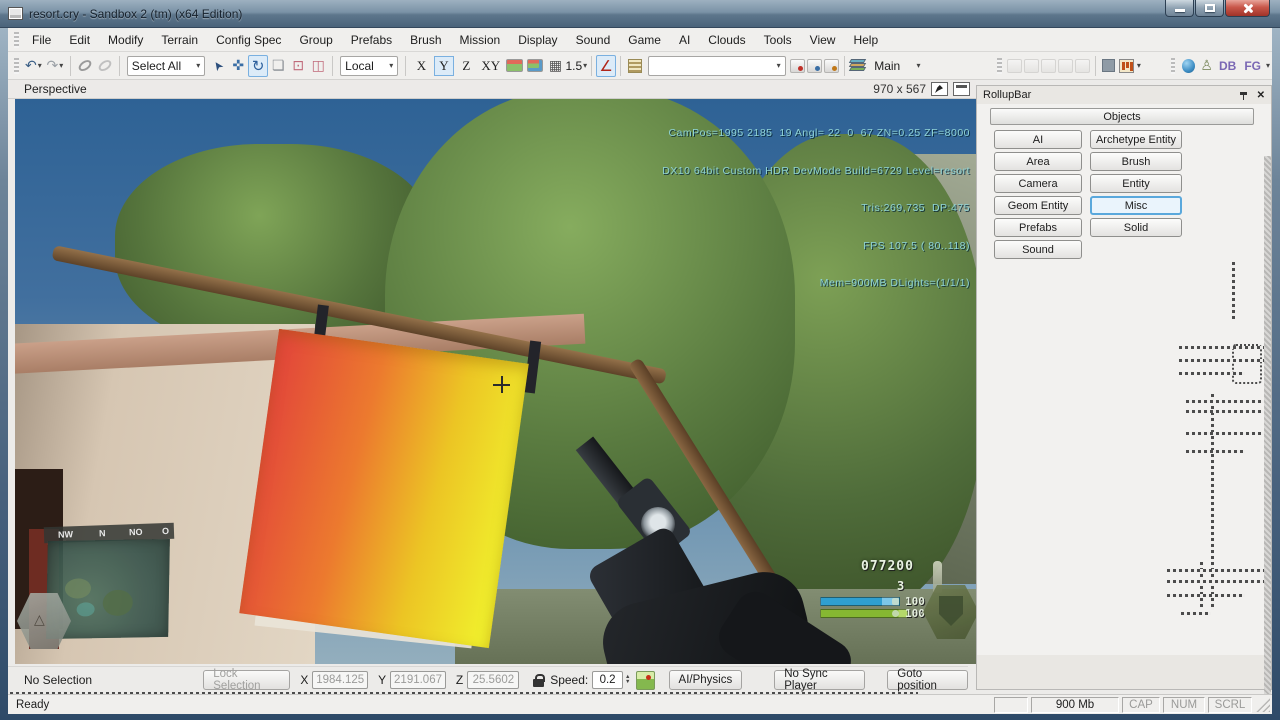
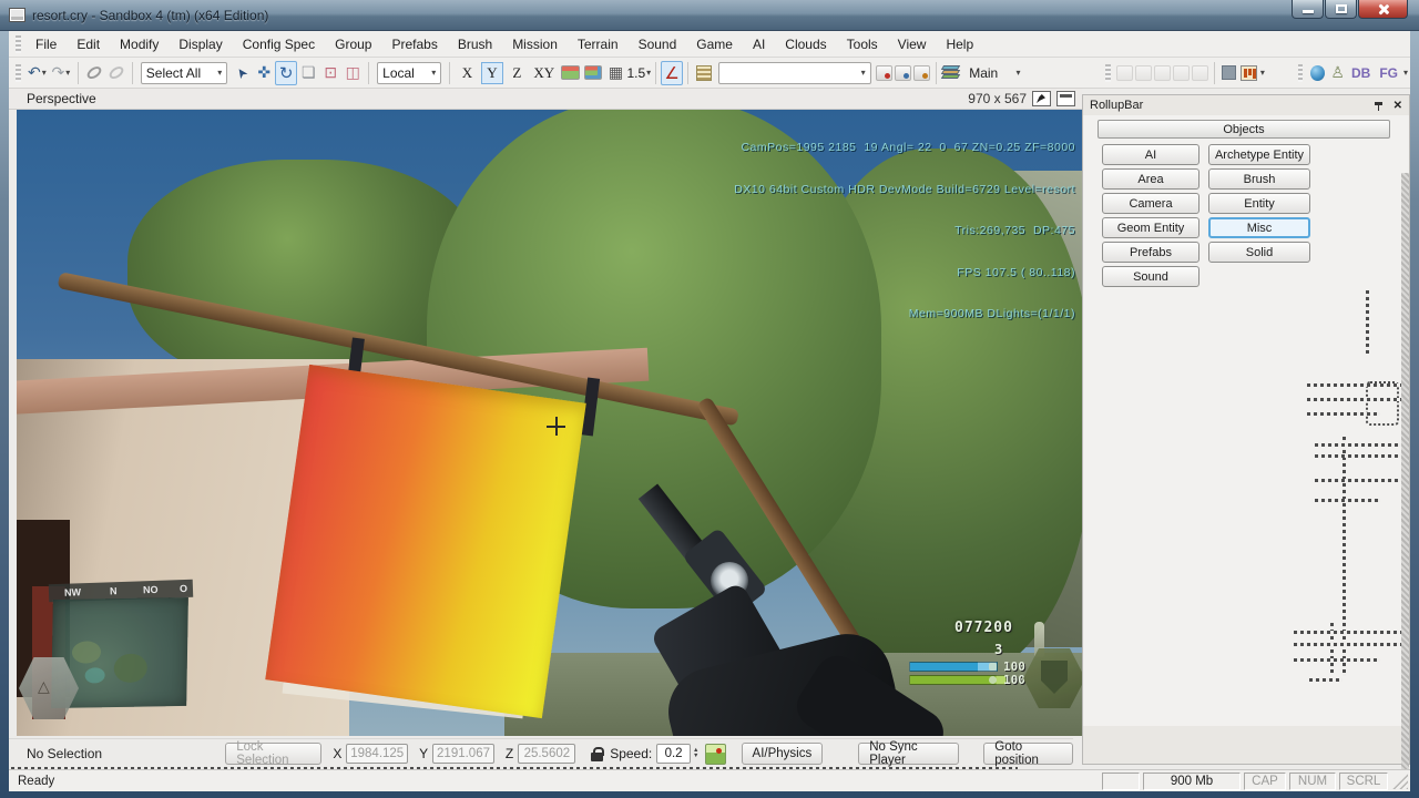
- resort.cry - Sandbox 2 (tm) (x64 Edition)
+ resort.cry - Sandbox 4 (tm) (x64 Edition)
  File
  Edit
  Modify
- Terrain
+ Display
  Config Spec
  Group
  Prefabs
  Brush
  Mission
- Display
+ Terrain
  Sound
  Game
  AI
  Clouds
  Tools
  View
  Help
  ↶
  ▾
  ↷
  ▾
  Select All
  ▾
  ✜
  ↻
  ❏
  ⊡
  ◫
  Local
  ▾
  X
  Y
  Z
  XY
  ▦
  1.5
  ▾
  ∠
  ▾
  Main
  ▾
  ▾
  ♙
  DB
  FG
  ▾
  Perspective
  970 x 567
  CamPos=1995 2185 19 Angl= 22 0 67 ZN=0.25 ZF=8000
  DX10 64bit Custom HDR DevMode Build=6729 Level=resort
  Tris:269,735 DP:475
  FPS 107.5 ( 80..118)
  Mem=900MB DLights=(1/1/1)
  077200
  3
  100
  100
  △
  RollupBar
  ✕
  Objects
  AI
  Archetype Entity
  Area
  Brush
  Camera
  Entity
  Geom Entity
  Misc
  Prefabs
  Solid
  Sound
  No Selection
  Lock Selection
  X
  1984.125
  Y
  2191.067
  Z
  25.5602
  Speed:
  0.2
  AI/Physics
  No Sync Player
  Goto position
  Ready
  900 Mb
  CAP
  NUM
  SCRL
